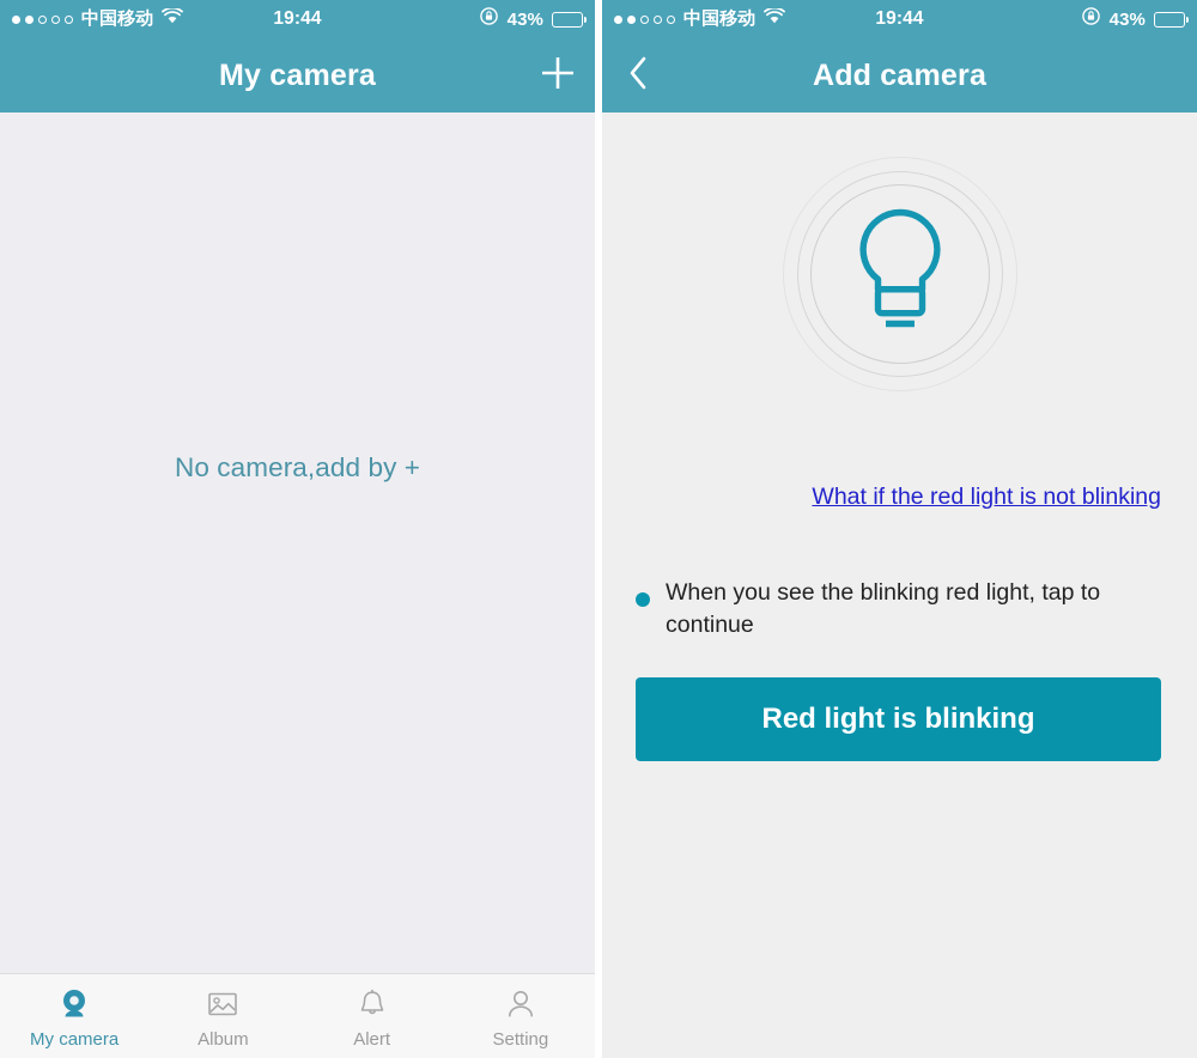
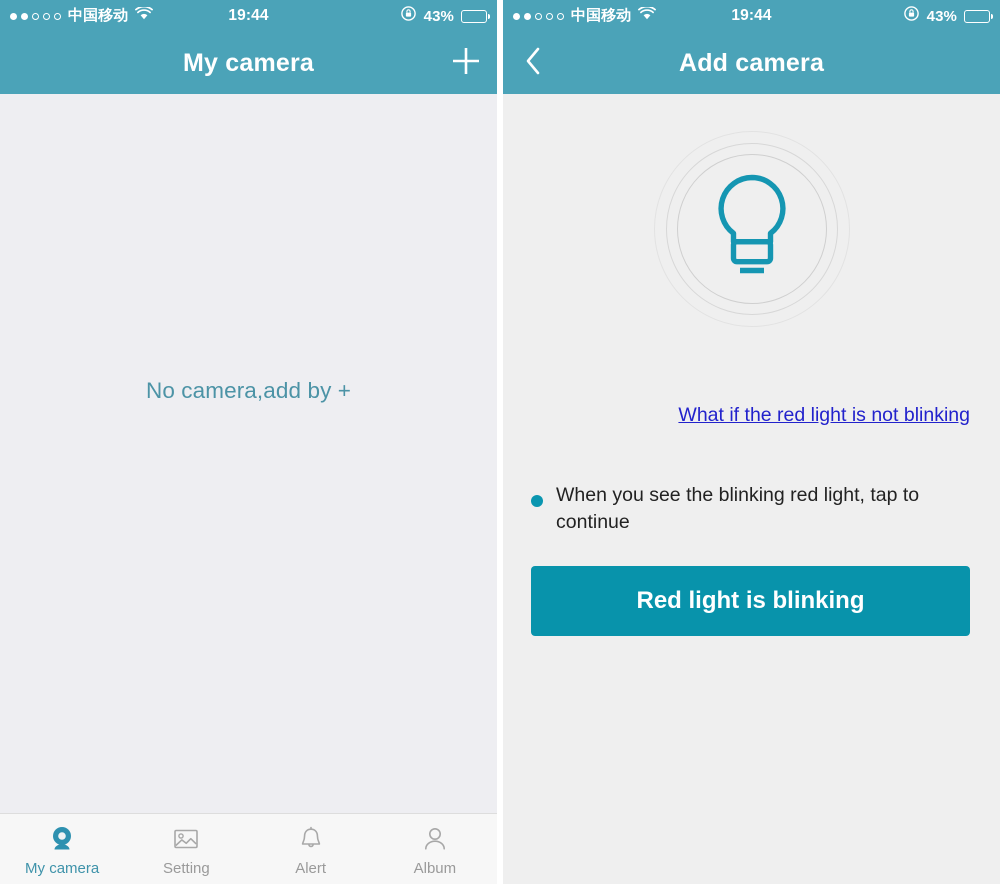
  中国移动
  19:44
  43%
  My camera
  No camera,add by +
  My camera
- Album
+ Setting
  Alert
- Setting
+ Album
  中国移动
  19:44
  43%
  Add camera
  What if the red light is not blinking
  When you see the blinking red light, tap to continue
  Red light is blinking
